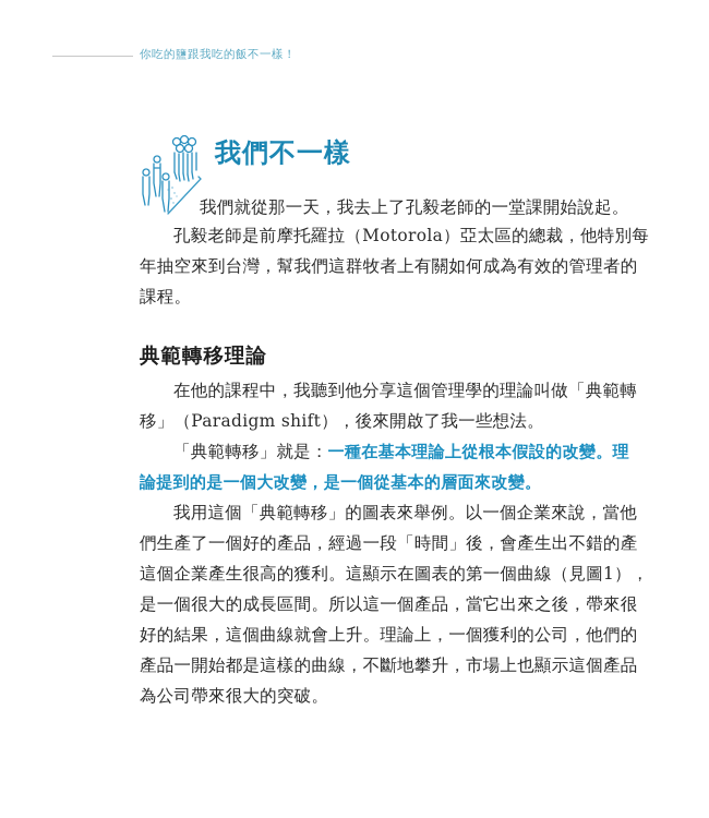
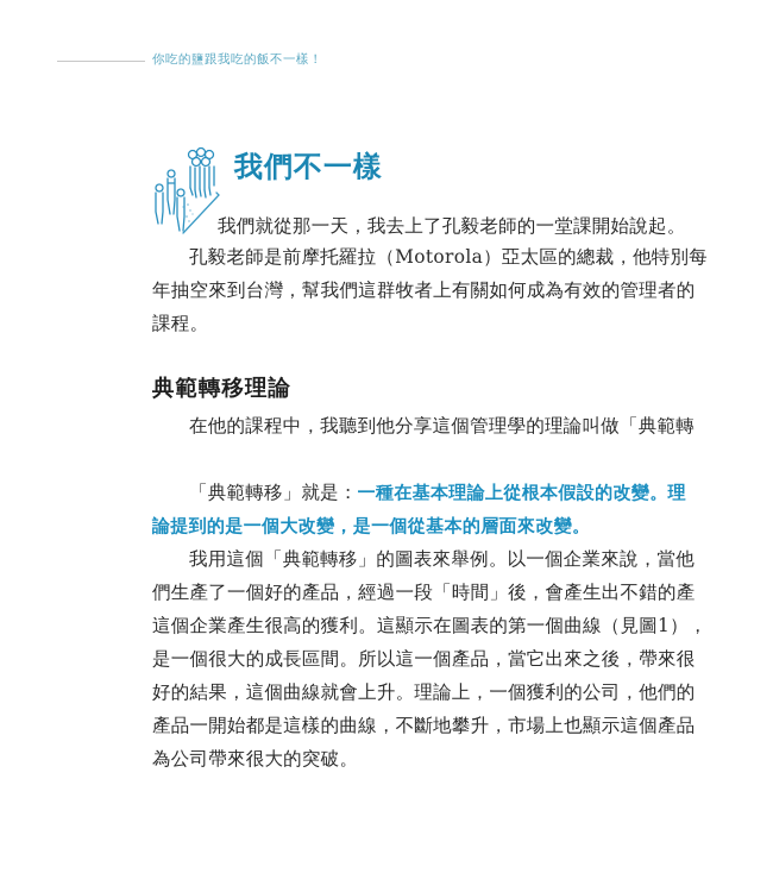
  你吃的鹽跟我吃的飯不一樣！
  我們不一樣
  我們就從那一天，我去上了孔毅老師的一堂課開始說起。
  孔毅老師是前摩托羅拉（Motorola）亞太區的總裁，他特別每
  年抽空來到台灣，幫我們這群牧者上有關如何成為有效的管理者的
  課程。
  典範轉移理論
  在他的課程中，我聽到他分享這個管理學的理論叫做「典範轉
- 移」（Paradigm shift），後來開啟了我一些想法。
  「典範轉移」就是：一種在基本理論上從根本假設的改變。理
  論提到的是一個大改變，是一個從基本的層面來改變。
  我用這個「典範轉移」的圖表來舉例。以一個企業來說，當他
  們生產了一個好的產品，經過一段「時間」後，會產生出不錯的產
  這個企業產生很高的獲利。這顯示在圖表的第一個曲線（見圖1），
  是一個很大的成長區間。所以這一個產品，當它出來之後，帶來很
  好的結果，這個曲線就會上升。理論上，一個獲利的公司，他們的
  產品一開始都是這樣的曲線，不斷地攀升，市場上也顯示這個產品
  為公司帶來很大的突破。
